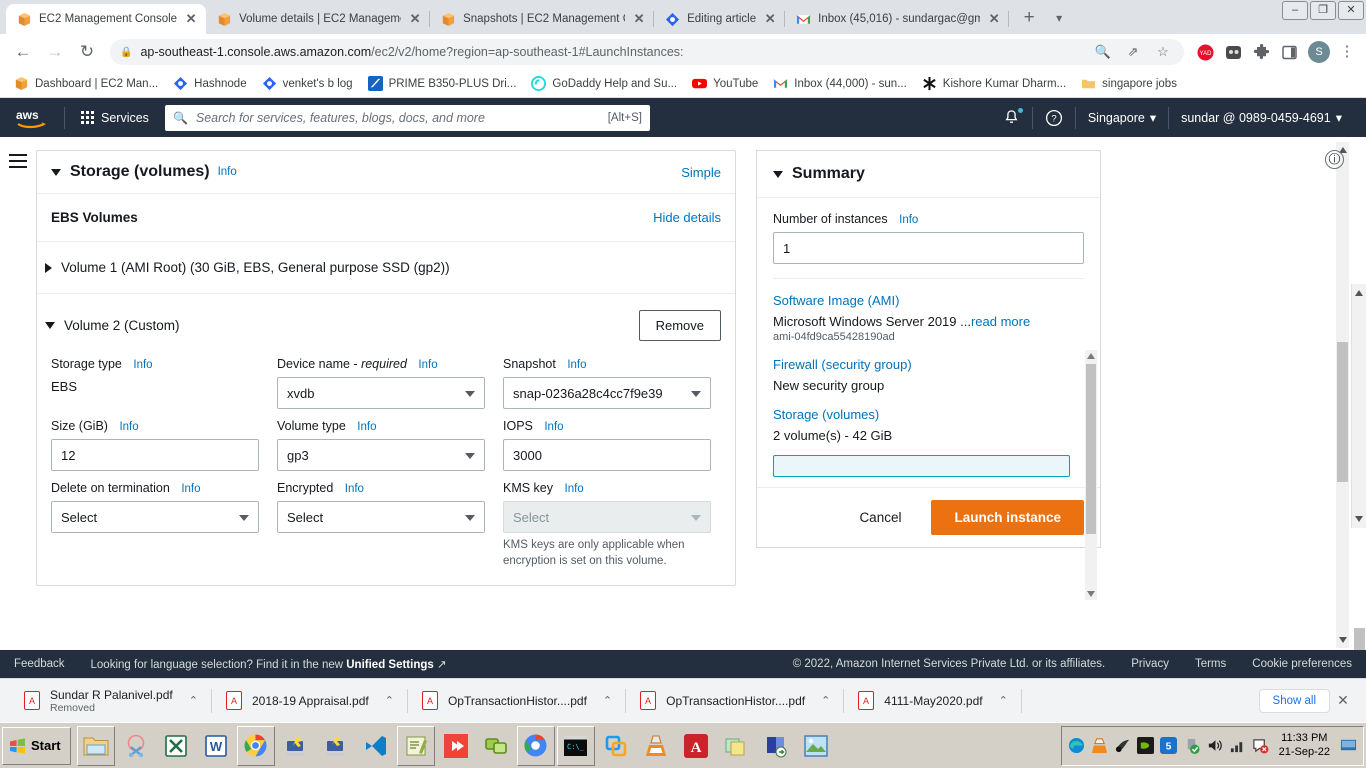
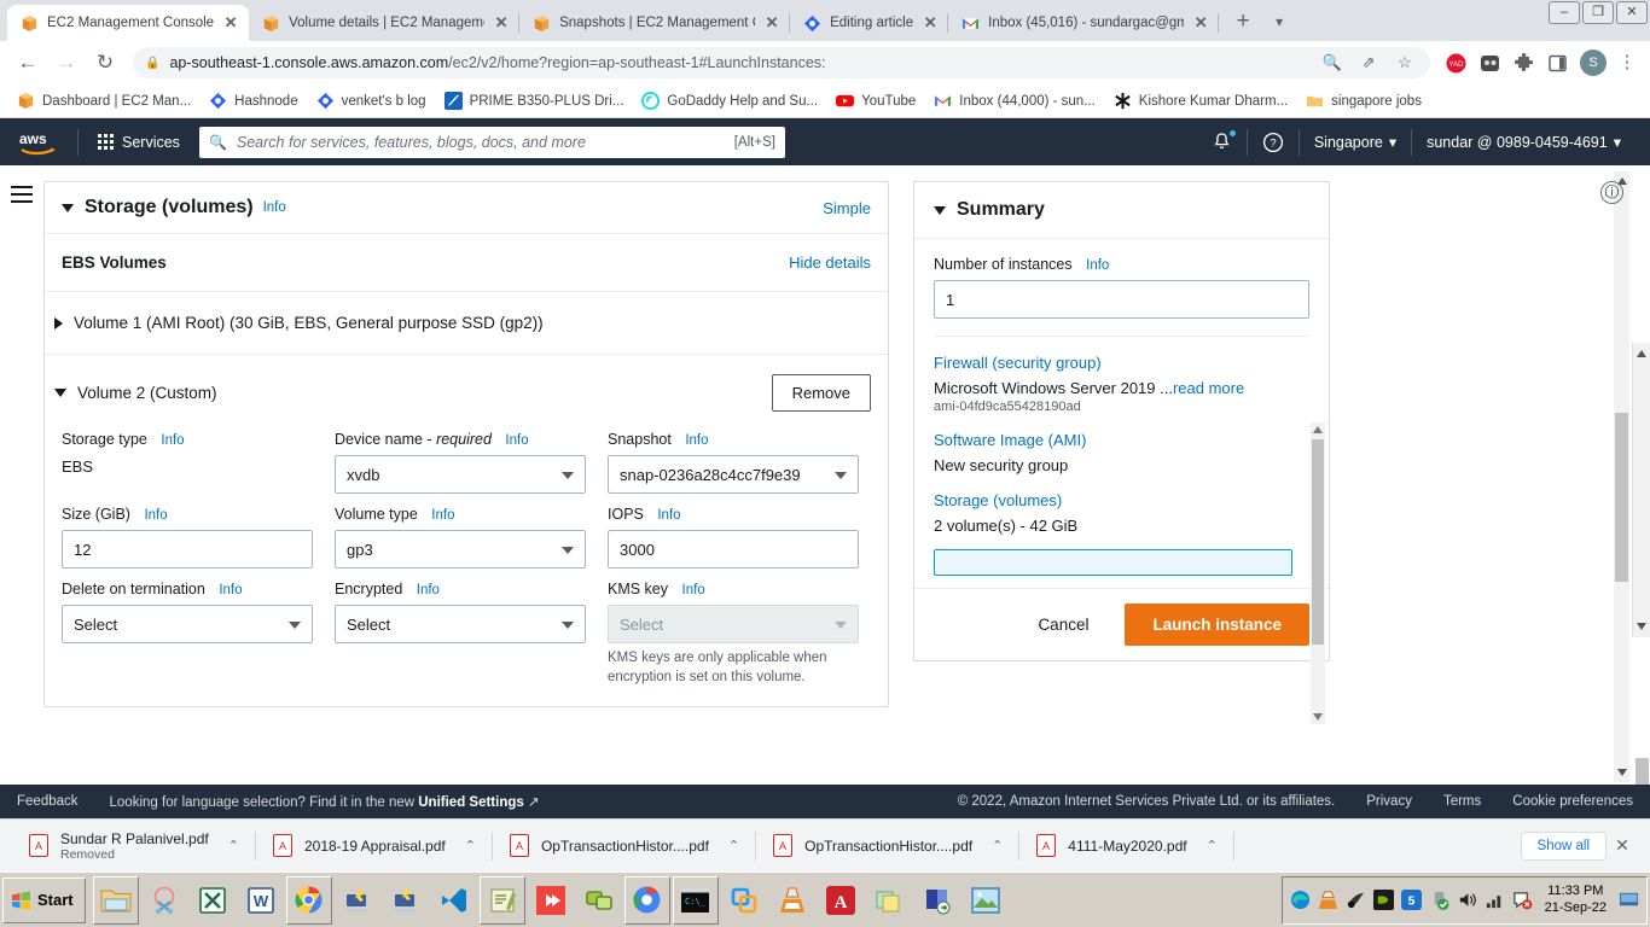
  EC2 Management Console
  ✕
  Volume details | EC2 Managem
  ✕
  Snapshots | EC2 Management
  ✕
  Editing article
  ✕
  Inbox (45,016) - sundargac@gm
  ✕
  +
  ▾
  –
  ❐
  ✕
  ←
  →
  ↻
  🔒
  ap-southeast-1.console.aws.amazon.com/ec2/v2/home?region=ap-southeast-1#LaunchInstances:
  🔍
  ⇗
  ☆
  S
  ⋮
  Dashboard | EC2 Man...
  Hashnode
  venket's b log
  PRIME B350-PLUS Dri...
  GoDaddy Help and Su...
  YouTube
  Inbox (44,000) - sun...
  Kishore Kumar Dharm...
  singapore jobs
  aws
  Services
  🔍
  Search for services, features, blogs, docs, and more
  [Alt+S]
  ?
  Singapore
  ▾
  sundar @ 0989-0459-4691
  ▾
  Storage (volumes)
  Info
  Simple
  EBS Volumes
  Hide details
  Volume 1 (AMI Root) (30 GiB, EBS, General purpose SSD (gp2))
  Volume 2 (Custom)
  Remove
  Storage type Info
  EBS
  Device name - required Info
  xvdb
  Snapshot Info
  snap-0236a28c4cc7f9e39
  Size (GiB) Info
  12
  Volume type Info
  gp3
  IOPS Info
  3000
  Delete on termination Info
  Select
  Encrypted Info
  Select
  KMS key Info
  Select
  KMS keys are only applicable when encryption is set on this volume.
  Summary
  Number of instances Info
  1
- Software Image (AMI)
+ Firewall (security group)
  Microsoft Windows Server 2019 ...read more
  ami-04fd9ca55428190ad
- Firewall (security group)
+ Software Image (AMI)
  New security group
  Storage (volumes)
  2 volume(s) - 42 GiB
  Cancel
  Launch instance
  ⓘ
  Feedback
  Looking for language selection? Find it in the new Unified Settings ↗
  © 2022, Amazon Internet Services Private Ltd. or its affiliates.
  Privacy
  Terms
  Cookie preferences
  A
  Sundar R Palanivel.pdf
  Removed
  ⌃
  A
  2018-19 Appraisal.pdf
  ⌃
  A
  OpTransactionHistor....pdf
  ⌃
  A
  OpTransactionHistor....pdf
  ⌃
  A
  4111-May2020.pdf
  ⌃
  Show all
  ✕
  Start
  W
  C:\_
  A
  5
  11:33 PM
  21-Sep-22
